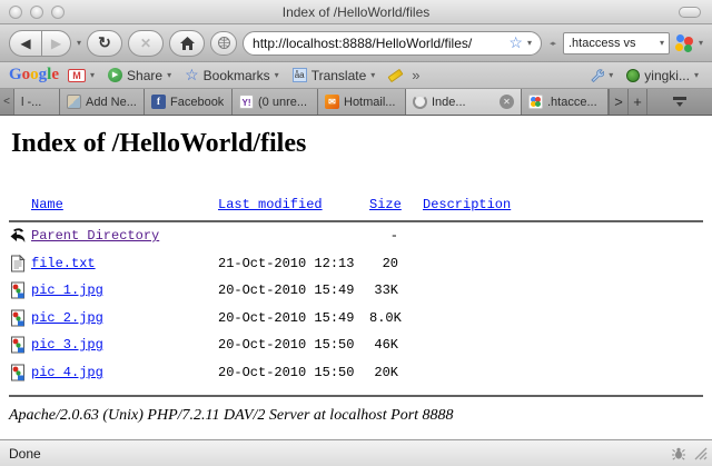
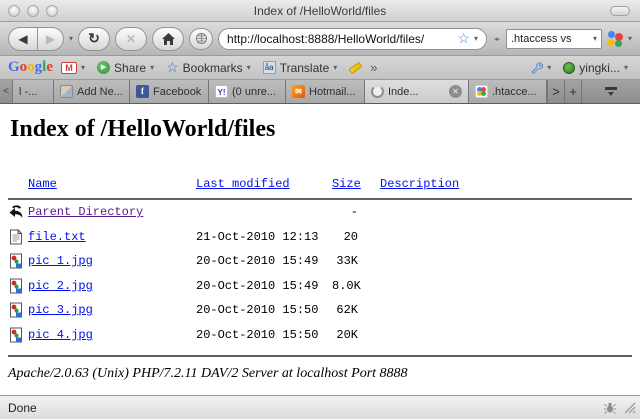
  Index of /HelloWorld/files
  http://localhost:8888/HelloWorld/files/
  .htaccess vs
  Google
  M
  Share
  Bookmarks
  åa
  Translate
  yingki...
  <
  l -...
  Add Ne...
  f
  Facebook
  Y!
  (0 unre...
  Hotmail...
  Inde...
  ✕
  .htacce...
  >
  +
  Index of /HelloWorld/files
  Name Last modified Size Description
  Parent Directory
  -
  file.txt
  21-Oct-2010 12:13
  20
  pic 1.jpg
  20-Oct-2010 15:49
  33K
  pic 2.jpg
  20-Oct-2010 15:49
  8.0K
  pic 3.jpg
  20-Oct-2010 15:50
- 46K
+ 62K
  pic 4.jpg
  20-Oct-2010 15:50
  20K
  Apache/2.0.63 (Unix) PHP/7.2.11 DAV/2 Server at localhost Port 8888
  Done
